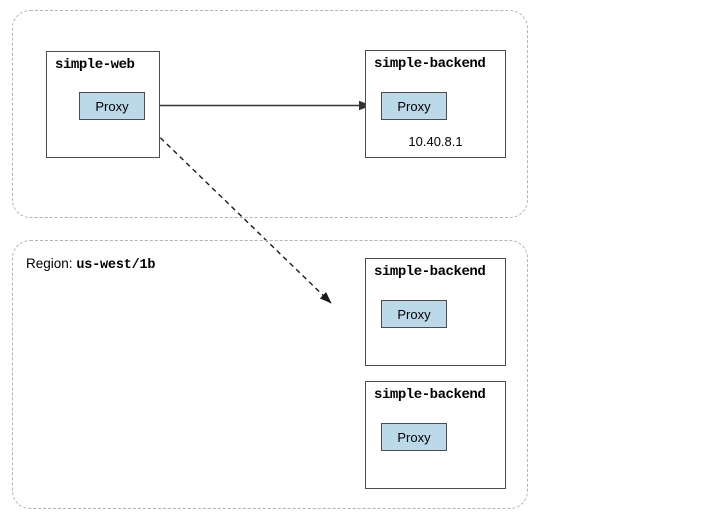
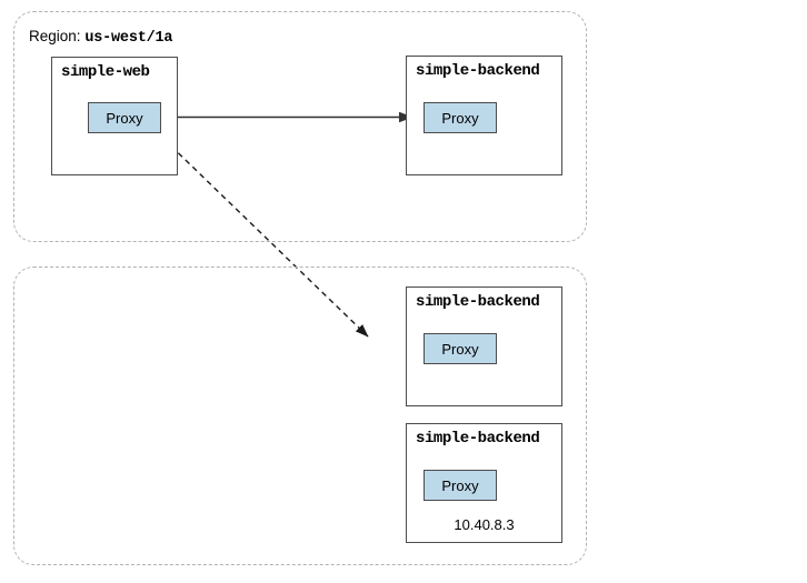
+ Region: us-west/1a
  simple-web
  Proxy
  simple-backend
  Proxy
- 10.40.8.1
- Region: us-west/1b
  simple-backend
  Proxy
  simple-backend
  Proxy
+ 10.40.8.3
